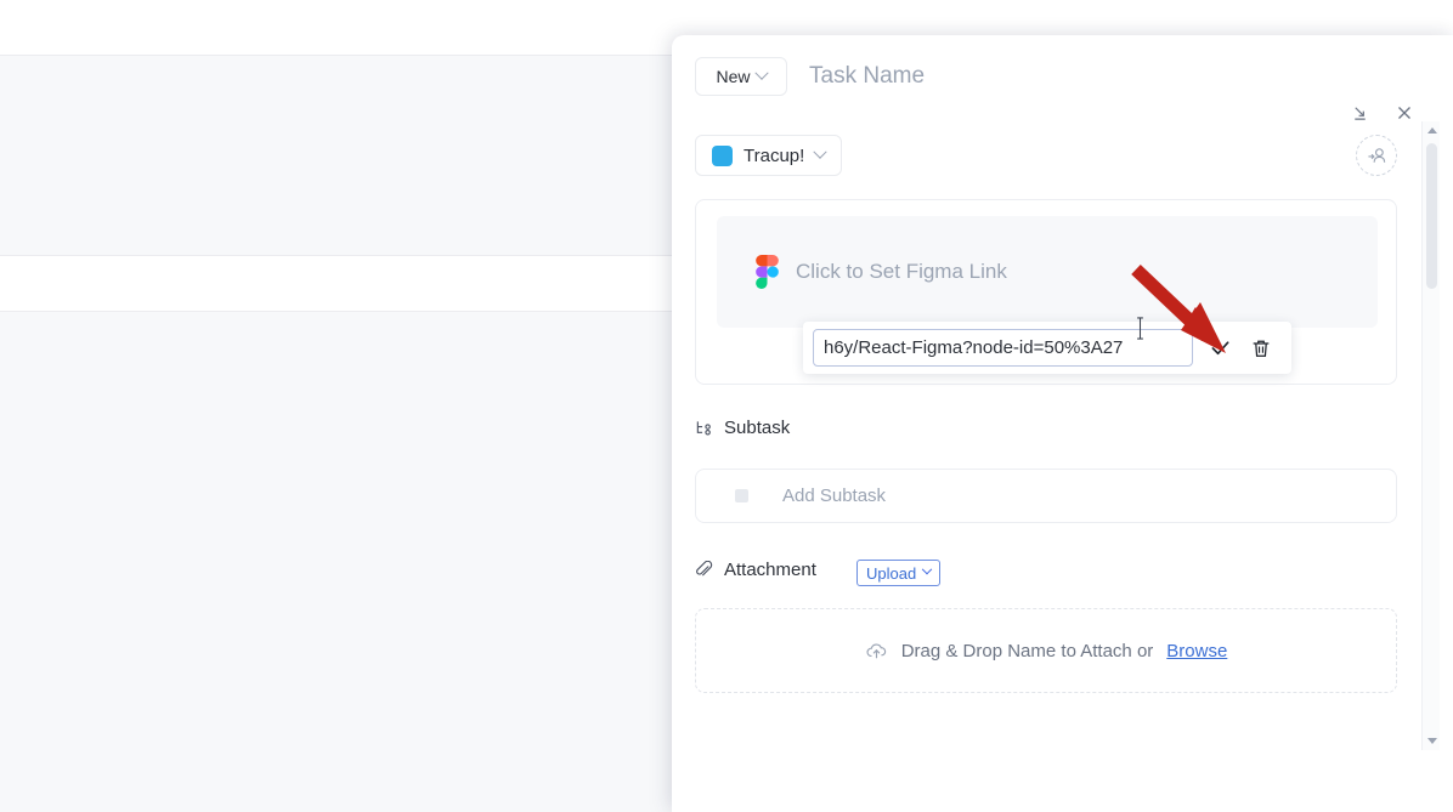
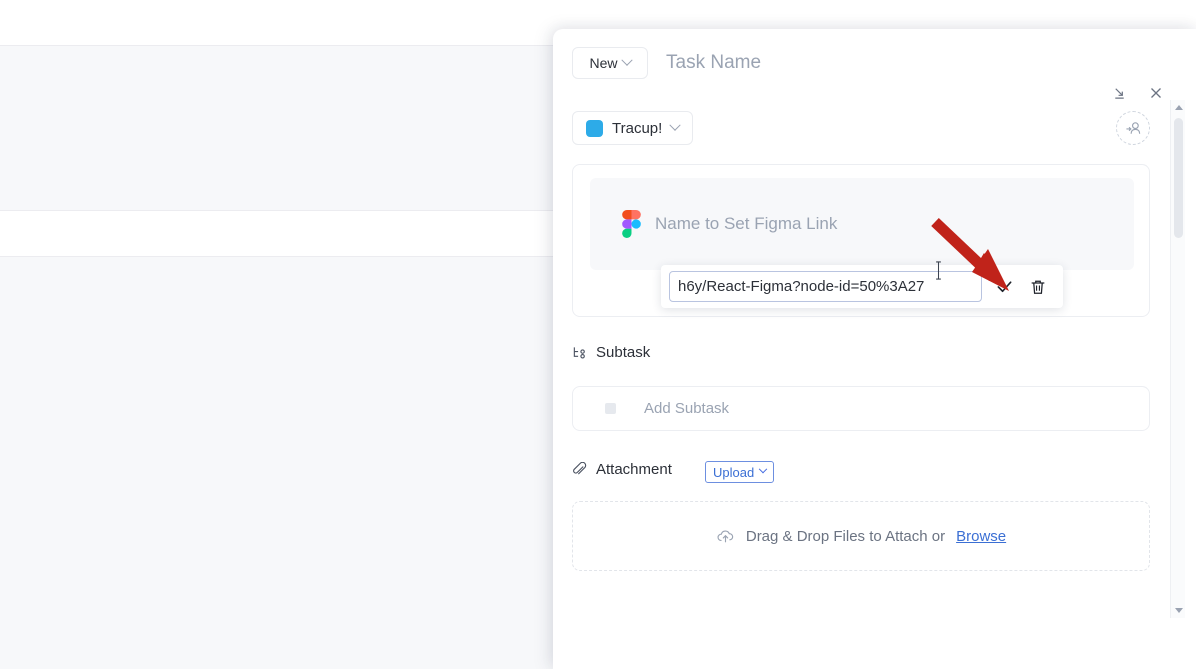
  New
  Task Name
  Tracup!
- Click to Set Figma Link
+ Name to Set Figma Link
  h6y/React-Figma?node-id=50%3A27
  Subtask
  Add Subtask
  Attachment
  Upload
- Drag & Drop Name to Attach or
+ Drag & Drop Files to Attach or
  Browse
